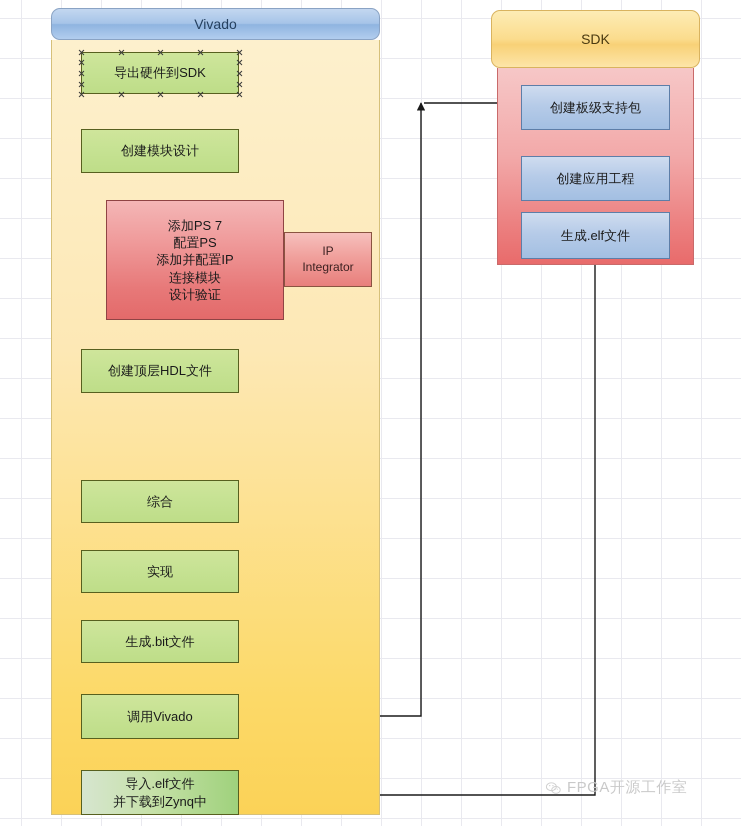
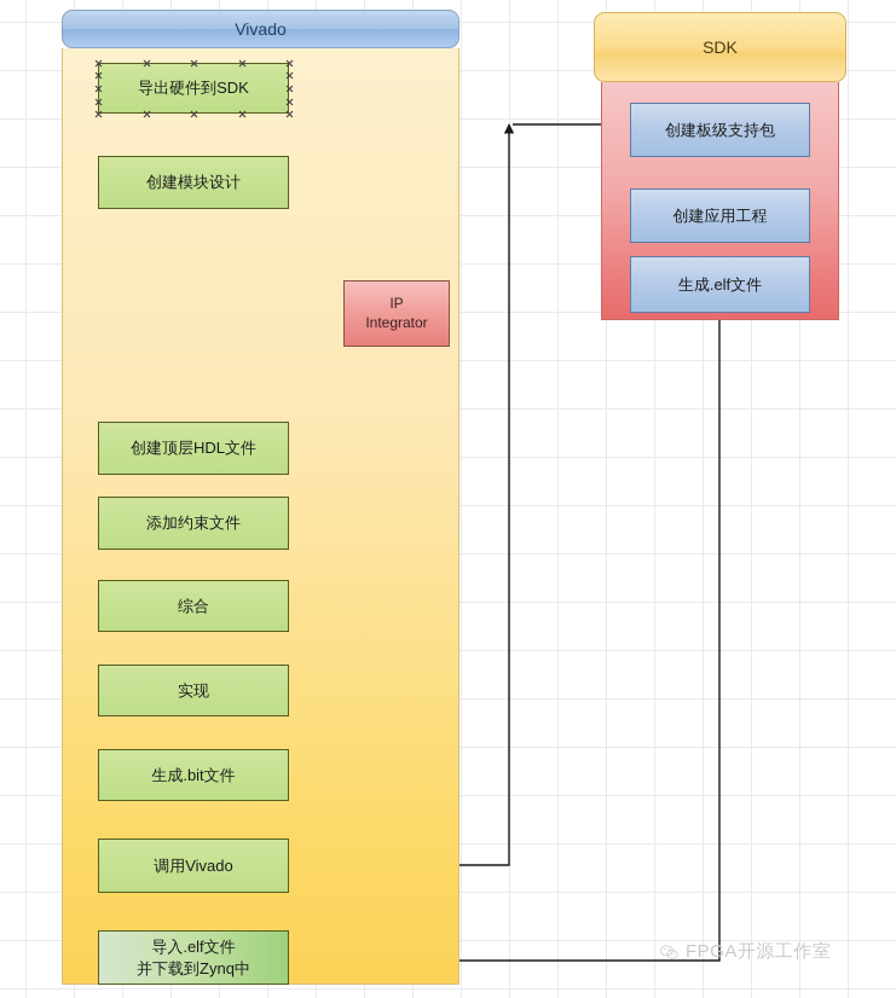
  Vivado
  SDK
  导出硬件到SDK
  创建模块设计
- 添加PS 7
- 配置PS
- 添加并配置IP
- 连接模块
- 设计验证
  IP
  Integrator
  创建顶层HDL文件
+ 添加约束文件
  综合
  实现
  生成.bit文件
  调用Vivado
  导入.elf文件
  并下载到Zynq中
  创建板级支持包
  创建应用工程
  生成.elf文件
  FPGA开源工作室
